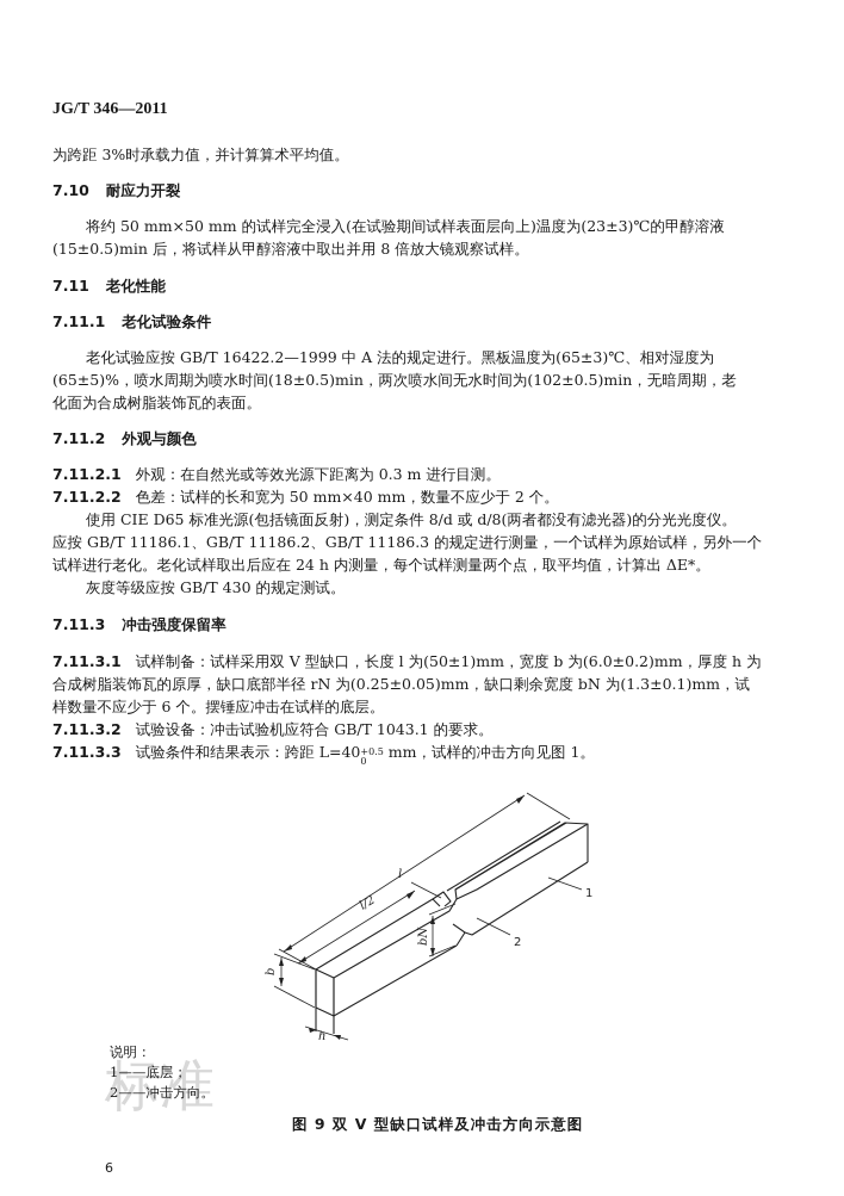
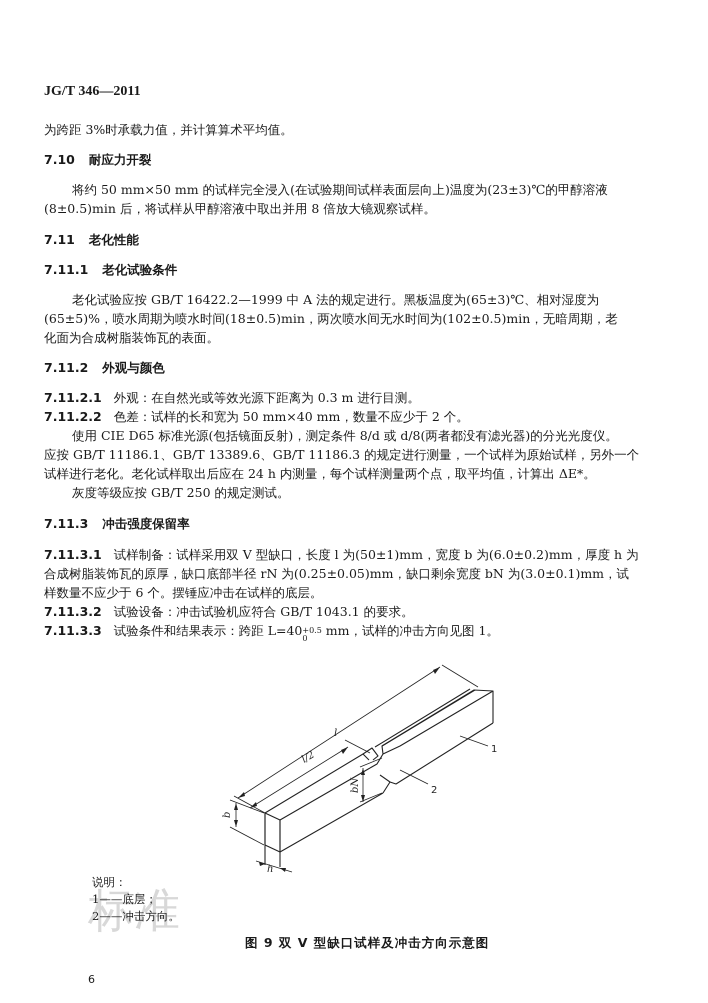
  JG/T 346—2011
  为跨距 3%时承载力值，并计算算术平均值。
  7.10 耐应力开裂
  将约 50 mm×50 mm 的试样完全浸入(在试验期间试样表面层向上)温度为(23±3)℃的甲醇溶液
- (15±0.5)min 后，将试样从甲醇溶液中取出并用 8 倍放大镜观察试样。
+ (8±0.5)min 后，将试样从甲醇溶液中取出并用 8 倍放大镜观察试样。
  7.11 老化性能
  7.11.1 老化试验条件
  老化试验应按 GB/T 16422.2—1999 中 A 法的规定进行。黑板温度为(65±3)℃、相对湿度为
  (65±5)%，喷水周期为喷水时间(18±0.5)min，两次喷水间无水时间为(102±0.5)min，无暗周期，老
  化面为合成树脂装饰瓦的表面。
  7.11.2 外观与颜色
  7.11.2.1 外观：在自然光或等效光源下距离为 0.3 m 进行目测。
  7.11.2.2 色差：试样的长和宽为 50 mm×40 mm，数量不应少于 2 个。
  使用 CIE D65 标准光源(包括镜面反射)，测定条件 8/d 或 d/8(两者都没有滤光器)的分光光度仪。
- 应按 GB/T 11186.1、GB/T 11186.2、GB/T 11186.3 的规定进行测量，一个试样为原始试样，另外一个
+ 应按 GB/T 11186.1、GB/T 13389.6、GB/T 11186.3 的规定进行测量，一个试样为原始试样，另外一个
  试样进行老化。老化试样取出后应在 24 h 内测量，每个试样测量两个点，取平均值，计算出 ΔE*。
- 灰度等级应按 GB/T 430 的规定测试。
+ 灰度等级应按 GB/T 250 的规定测试。
  7.11.3 冲击强度保留率
  7.11.3.1 试样制备：试样采用双 V 型缺口，长度 l 为(50±1)mm，宽度 b 为(6.0±0.2)mm，厚度 h 为
- 合成树脂装饰瓦的原厚，缺口底部半径 rN 为(0.25±0.05)mm，缺口剩余宽度 bN 为(1.3±0.1)mm，试
+ 合成树脂装饰瓦的原厚，缺口底部半径 rN 为(0.25±0.05)mm，缺口剩余宽度 bN 为(3.0±0.1)mm，试
  样数量不应少于 6 个。摆锤应冲击在试样的底层。
  7.11.3.2 试验设备：冲击试验机应符合 GB/T 1043.1 的要求。
  7.11.3.3 试验条件和结果表示：跨距 L=40
  +0.5
  0
  mm，试样的冲击方向见图 1。
  l
  h
  1
  2
  标准
  说明：
  1——底层；
  2——冲击方向。
  图 9 双 V 型缺口试样及冲击方向示意图
  6
